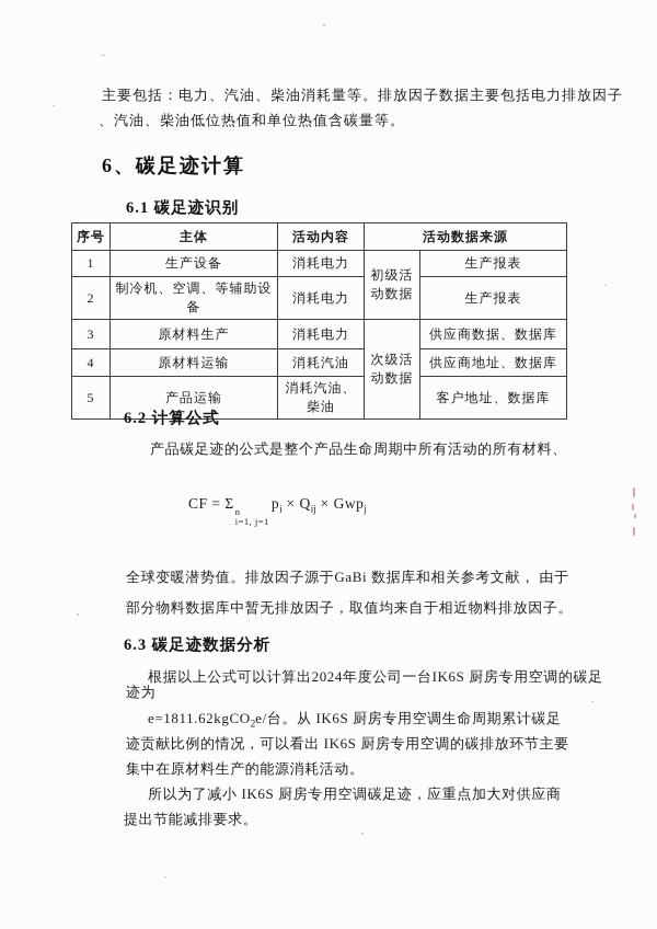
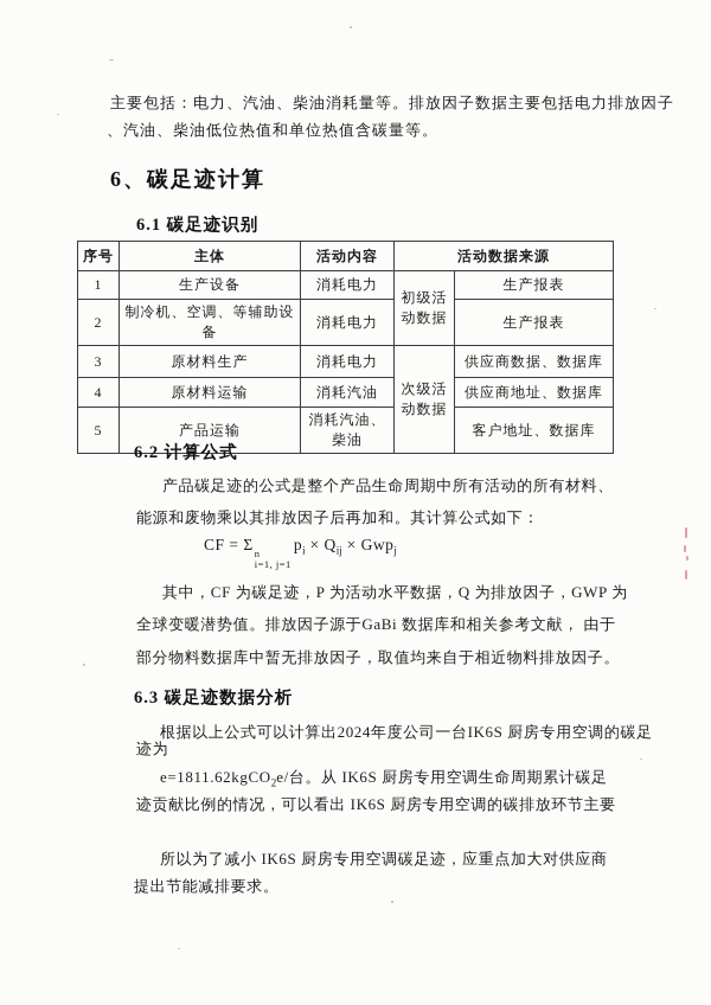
  主要包括：电力、汽油、柴油消耗量等。排放因子数据主要包括电力排放因子
  、汽油、柴油低位热值和单位热值含碳量等。
  6、碳足迹计算
  6.1 碳足迹识别
  序号	主体	活动内容	活动数据来源
  1	生产设备	消耗电力	初级活动数据	生产报表
  2	制冷机、空调、等辅助设备	消耗电力	生产报表
  3	原材料生产	消耗电力	次级活动数据	供应商数据、数据库
  4	原材料运输	消耗汽油	供应商地址、数据库
  5	产品运输	消耗汽油、柴油	客户地址、数据库
  6.2 计算公式
  产品碳足迹的公式是整个产品生命周期中所有活动的所有材料、
+ 能源和废物乘以其排放因子后再加和。其计算公式如下：
  CF = Σ
  n
  i=1, j=1
  pi × Qij × Gwpj
+ 其中，CF 为碳足迹，P 为活动水平数据，Q 为排放因子，GWP 为
  全球变暖潜势值。排放因子源于GaBi 数据库和相关参考文献， 由于
  部分物料数据库中暂无排放因子，取值均来自于相近物料排放因子。
  6.3 碳足迹数据分析
  根据以上公式可以计算出2024年度公司一台IK6S 厨房专用空调的碳足
  迹为
  e=1811.62kgCO2e/台。从 IK6S 厨房专用空调生命周期累计碳足
  迹贡献比例的情况，可以看出 IK6S 厨房专用空调的碳排放环节主要
- 集中在原材料生产的能源消耗活动。
  所以为了减小 IK6S 厨房专用空调碳足迹，应重点加大对供应商
  提出节能减排要求。
